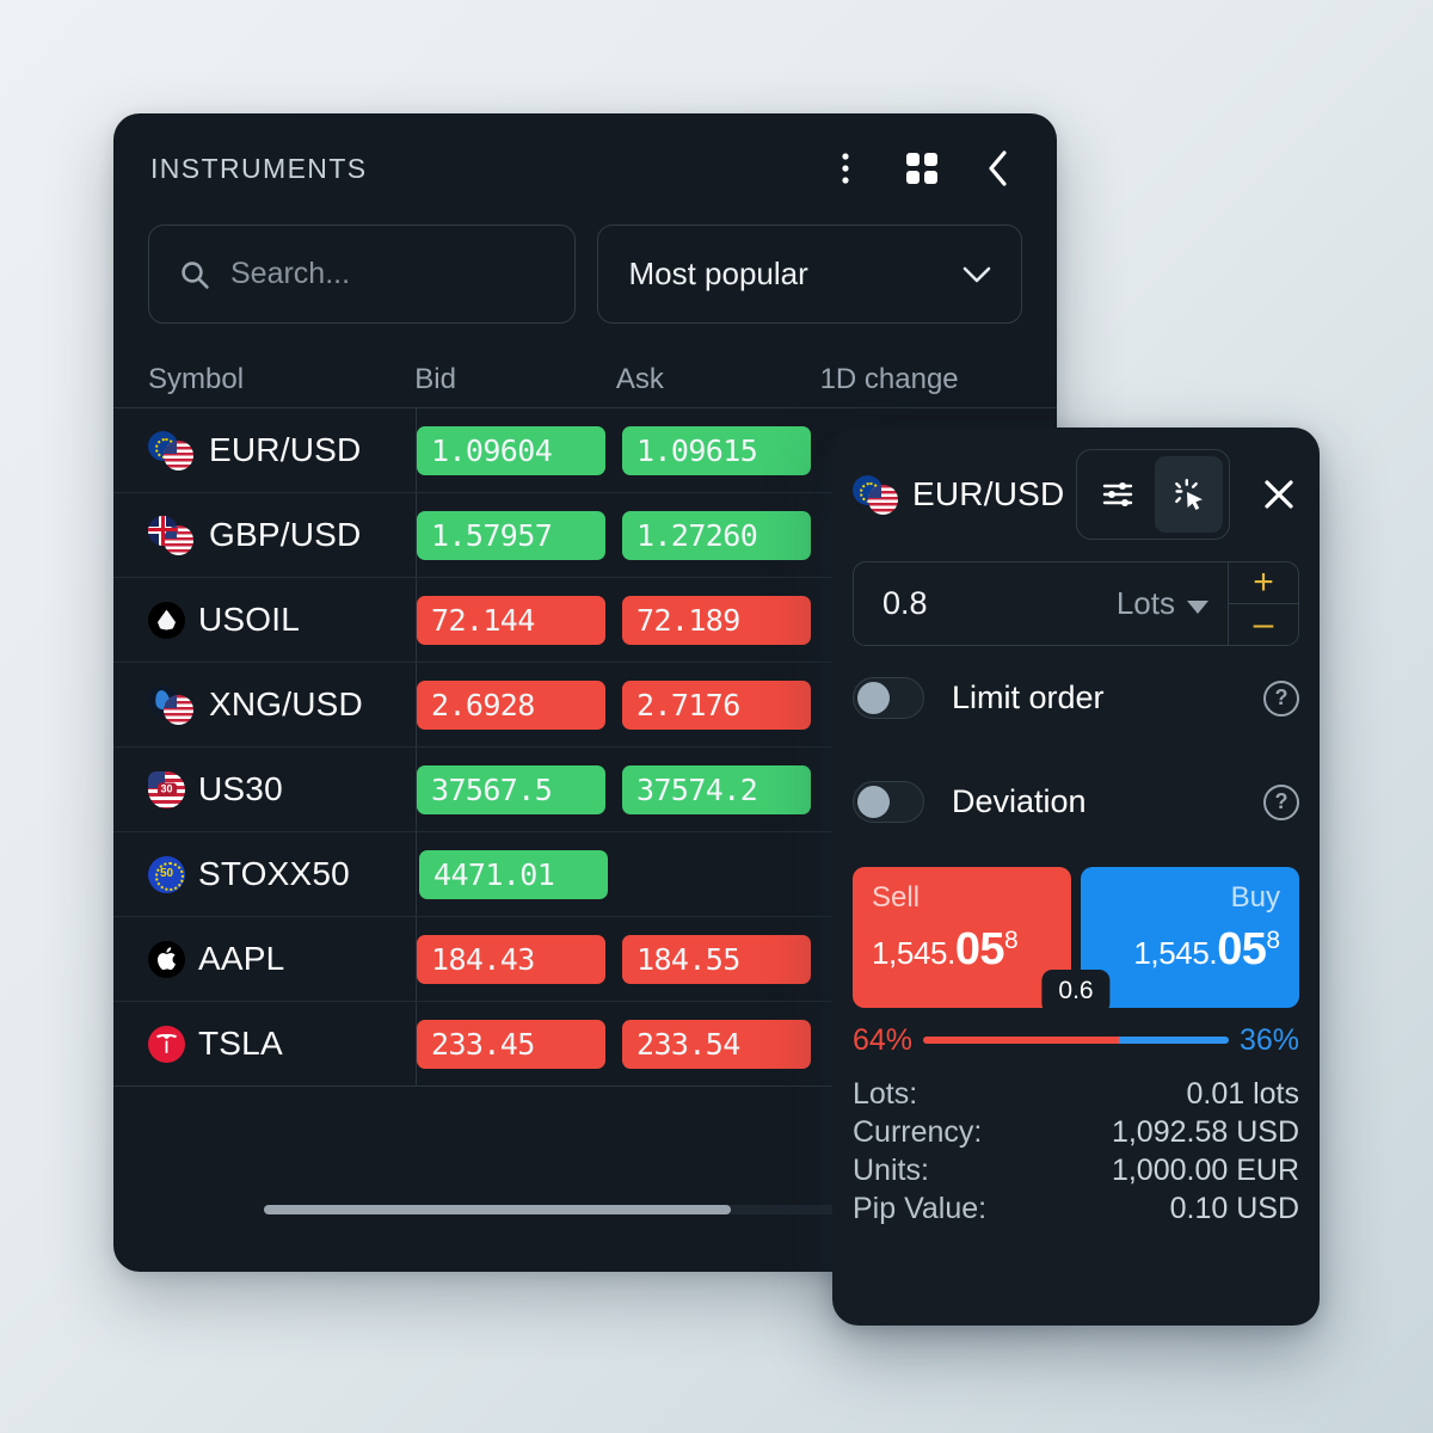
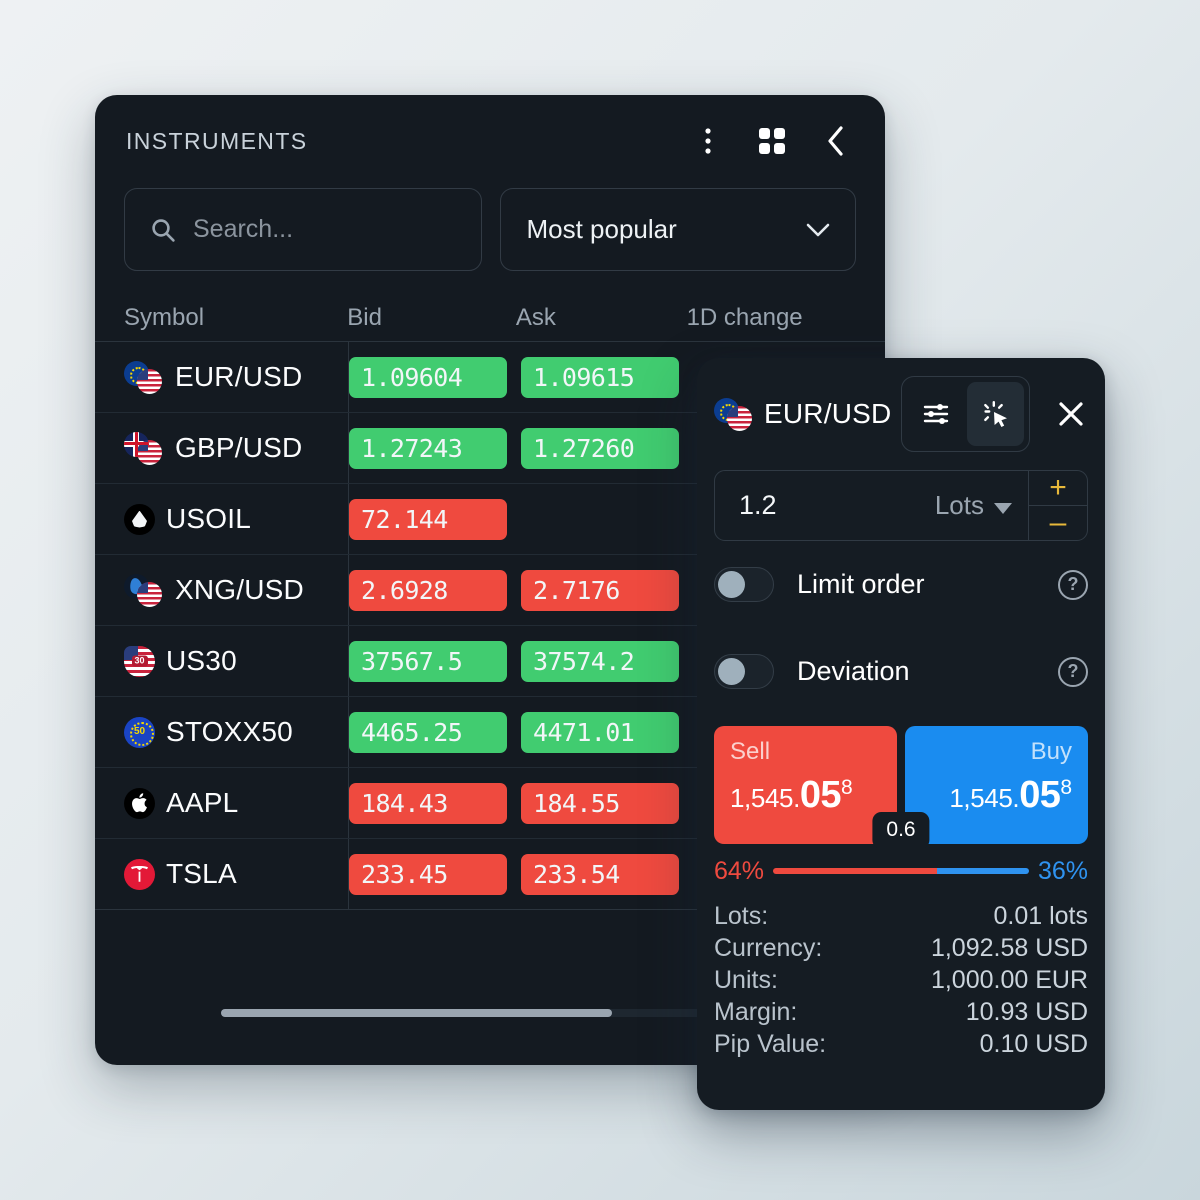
  INSTRUMENTS
  Search...
  Most popular
  Symbol
  Bid
  Ask
  1D change
  EUR/USD
  1.09604
  1.09615
  GBP/USD
- 1.57957
+ 1.27243
  1.27260
  USOIL
  72.144
- 72.189
  XNG/USD
  2.6928
  2.7176
  30
  US30
  37567.5
  37574.2
  50
  STOXX50
+ 4465.25
  4471.01
  AAPL
  184.43
  184.55
  TSLA
  233.45
  233.54
  EUR/USD
- 0.8
+ 1.2
  Lots
  +
  –
  Limit order
  ?
  Deviation
  ?
  Sell
  1,545.
  05
  8
  Buy
  1,545.
  05
  8
  0.6
  64%
  36%
  Lots:
  0.01 lots
  Currency:
  1,092.58 USD
  Units:
  1,000.00 EUR
+ Margin:
+ 10.93 USD
  Pip Value:
  0.10 USD
